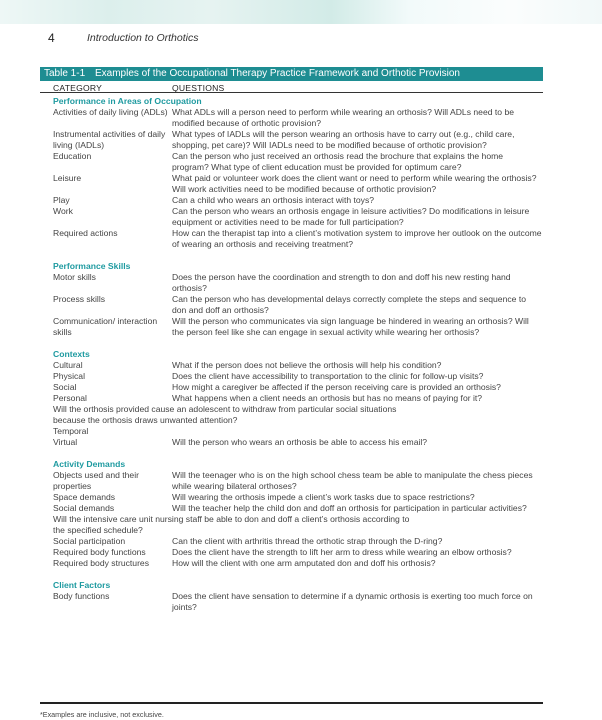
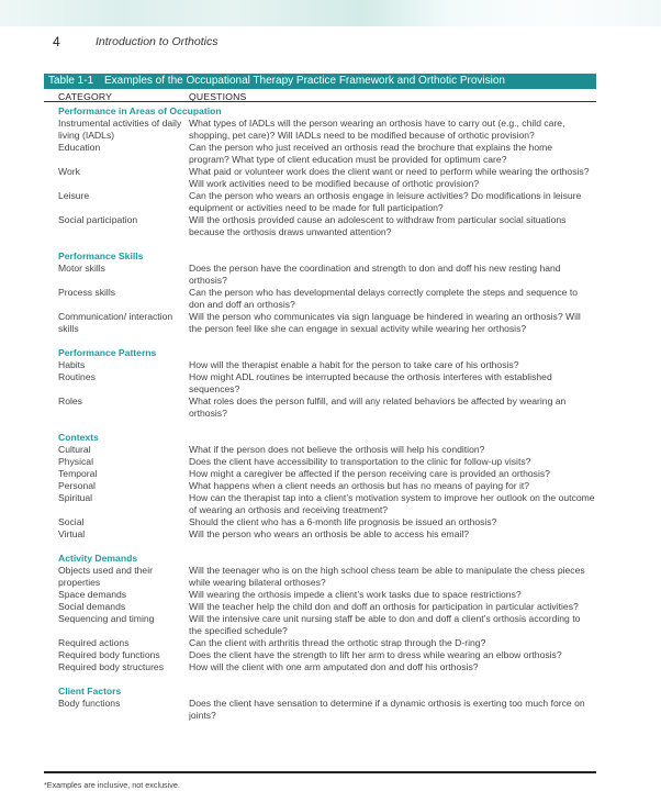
  4
  Introduction to Orthotics
  Table 1-1 Examples of the Occupational Therapy Practice Framework and Orthotic Provision
  CATEGORY
  QUESTIONS
  Performance in Areas of Occupation
- Activities of daily living (ADLs)
- What ADLs will a person need to perform while wearing an orthosis? Will ADLs need to be modified because of orthotic provision?
  Instrumental activities of daily living (IADLs)
  What types of IADLs will the person wearing an orthosis have to carry out (e.g., child care, shopping, pet care)? Will IADLs need to be modified because of orthotic provision?
  Education
  Can the person who just received an orthosis read the brochure that explains the home program? What type of client education must be provided for optimum care?
- Leisure
+ Work
  What paid or volunteer work does the client want or need to perform while wearing the orthosis? Will work activities need to be modified because of orthotic provision?
- Play
- Can a child who wears an orthosis interact with toys?
- Work
+ Leisure
  Can the person who wears an orthosis engage in leisure activities? Do modifications in leisure equipment or activities need to be made for full participation?
- Required actions
+ Social participation
- How can the therapist tap into a client’s motivation system to improve her outlook on the outcome of wearing an orthosis and receiving treatment?
+ Will the orthosis provided cause an adolescent to withdraw from particular social situations because the orthosis draws unwanted attention?
  Performance Skills
  Motor skills
  Does the person have the coordination and strength to don and doff his new resting hand orthosis?
  Process skills
  Can the person who has developmental delays correctly complete the steps and sequence to don and doff an orthosis?
  Communication/ interaction skills
  Will the person who communicates via sign language be hindered in wearing an orthosis? Will the person feel like she can engage in sexual activity while wearing her orthosis?
+ Performance Patterns
+ Habits
+ How will the therapist enable a habit for the person to take care of his orthosis?
+ Routines
+ How might ADL routines be interrupted because the orthosis interferes with established sequences?
+ Roles
+ What roles does the person fulfill, and will any related behaviors be affected by wearing an orthosis?
  Contexts
  Cultural
  What if the person does not believe the orthosis will help his condition?
  Physical
  Does the client have accessibility to transportation to the clinic for follow-up visits?
- Social
+ Temporal
  How might a caregiver be affected if the person receiving care is provided an orthosis?
  Personal
  What happens when a client needs an orthosis but has no means of paying for it?
+ Spiritual
- Will the orthosis provided cause an adolescent to withdraw from particular social situations because the orthosis draws unwanted attention?
+ How can the therapist tap into a client’s motivation system to improve her outlook on the outcome of wearing an orthosis and receiving treatment?
- Temporal
+ Social
+ Should the client who has a 6-month life prognosis be issued an orthosis?
  Virtual
  Will the person who wears an orthosis be able to access his email?
  Activity Demands
  Objects used and their properties
  Will the teenager who is on the high school chess team be able to manipulate the chess pieces while wearing bilateral orthoses?
  Space demands
  Will wearing the orthosis impede a client’s work tasks due to space restrictions?
  Social demands
  Will the teacher help the child don and doff an orthosis for participation in particular activities?
+ Sequencing and timing
  Will the intensive care unit nursing staff be able to don and doff a client’s orthosis according to the specified schedule?
- Social participation
+ Required actions
  Can the client with arthritis thread the orthotic strap through the D-ring?
  Required body functions
  Does the client have the strength to lift her arm to dress while wearing an elbow orthosis?
  Required body structures
  How will the client with one arm amputated don and doff his orthosis?
  Client Factors
  Body functions
  Does the client have sensation to determine if a dynamic orthosis is exerting too much force on joints?
  *Examples are inclusive, not exclusive.
